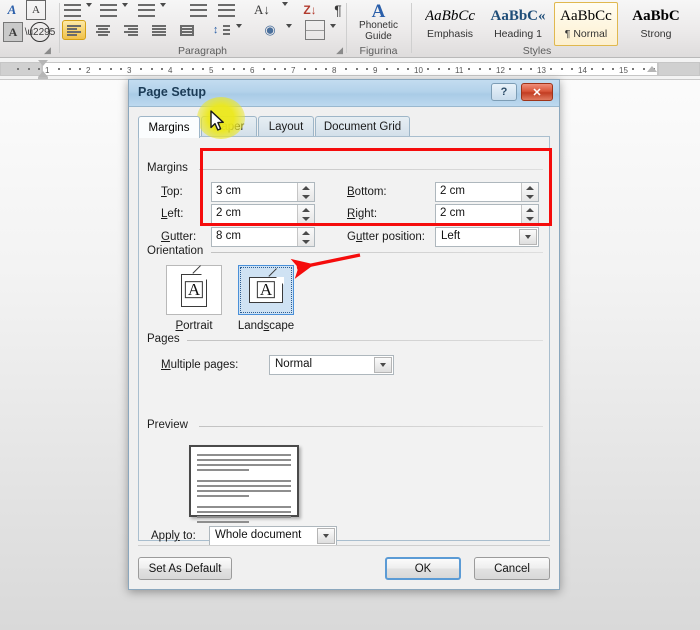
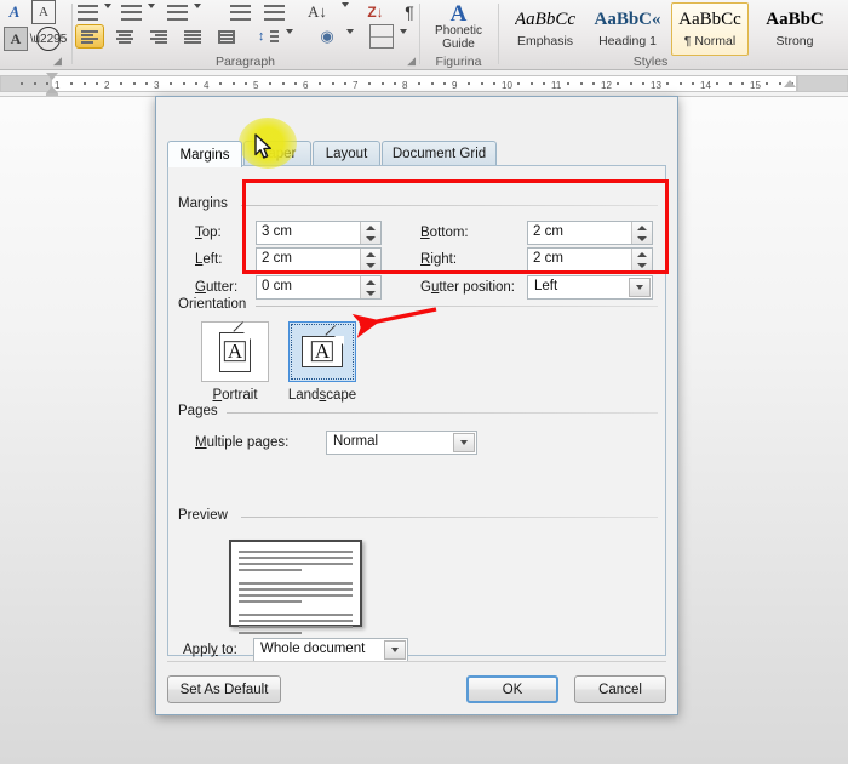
  A
  A
  A
  \u2295
  ◢
  A↓
  Z↓
  ¶
  ↕
  ◉
  Paragraph
  ◢
  A
  Phonetic
  Guide
  Figurina
  AaBbCc
  Emphasis
  AaBbC«
  Heading 1
  AaBbCc
  ¶ Normal
  AaBbC
  Strong
  Styles
  1
  2
  3
  4
  5
  6
  7
  8
  9
  10
  11
  12
  13
  14
  15
- Page Setup
- ?
- ✕
  Margins
  Layout
  Document Grid
  Margins
  Top:
  3 cm
  Left:
  2 cm
  Gutter:
- 8 cm
+ 0 cm
  Bottom:
  2 cm
  Right:
  2 cm
  Gutter position:
  Left
  Orientation
  A
  Portrait
  A
  Landscape
  Pages
  Multiple pages:
  Normal
  Preview
  Apply to:
  Whole document
  Set As Default
  OK
  Cancel
